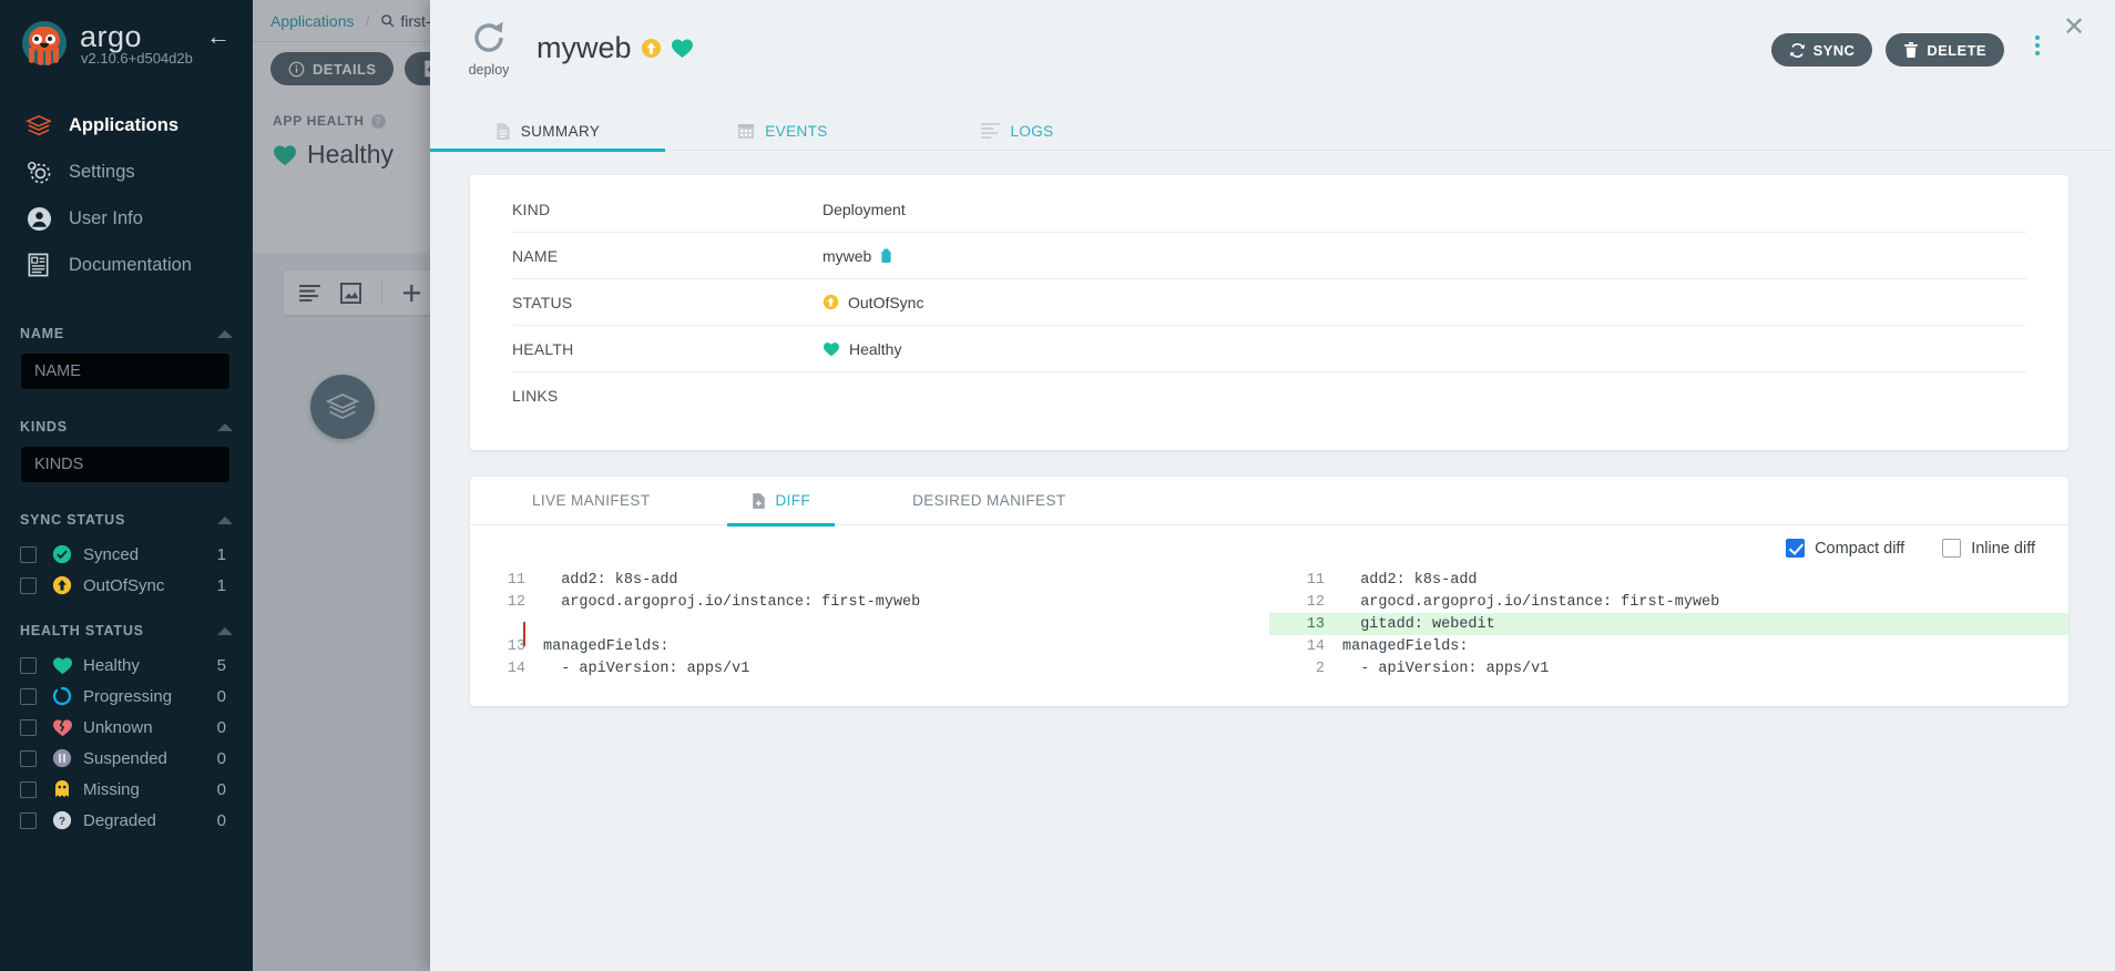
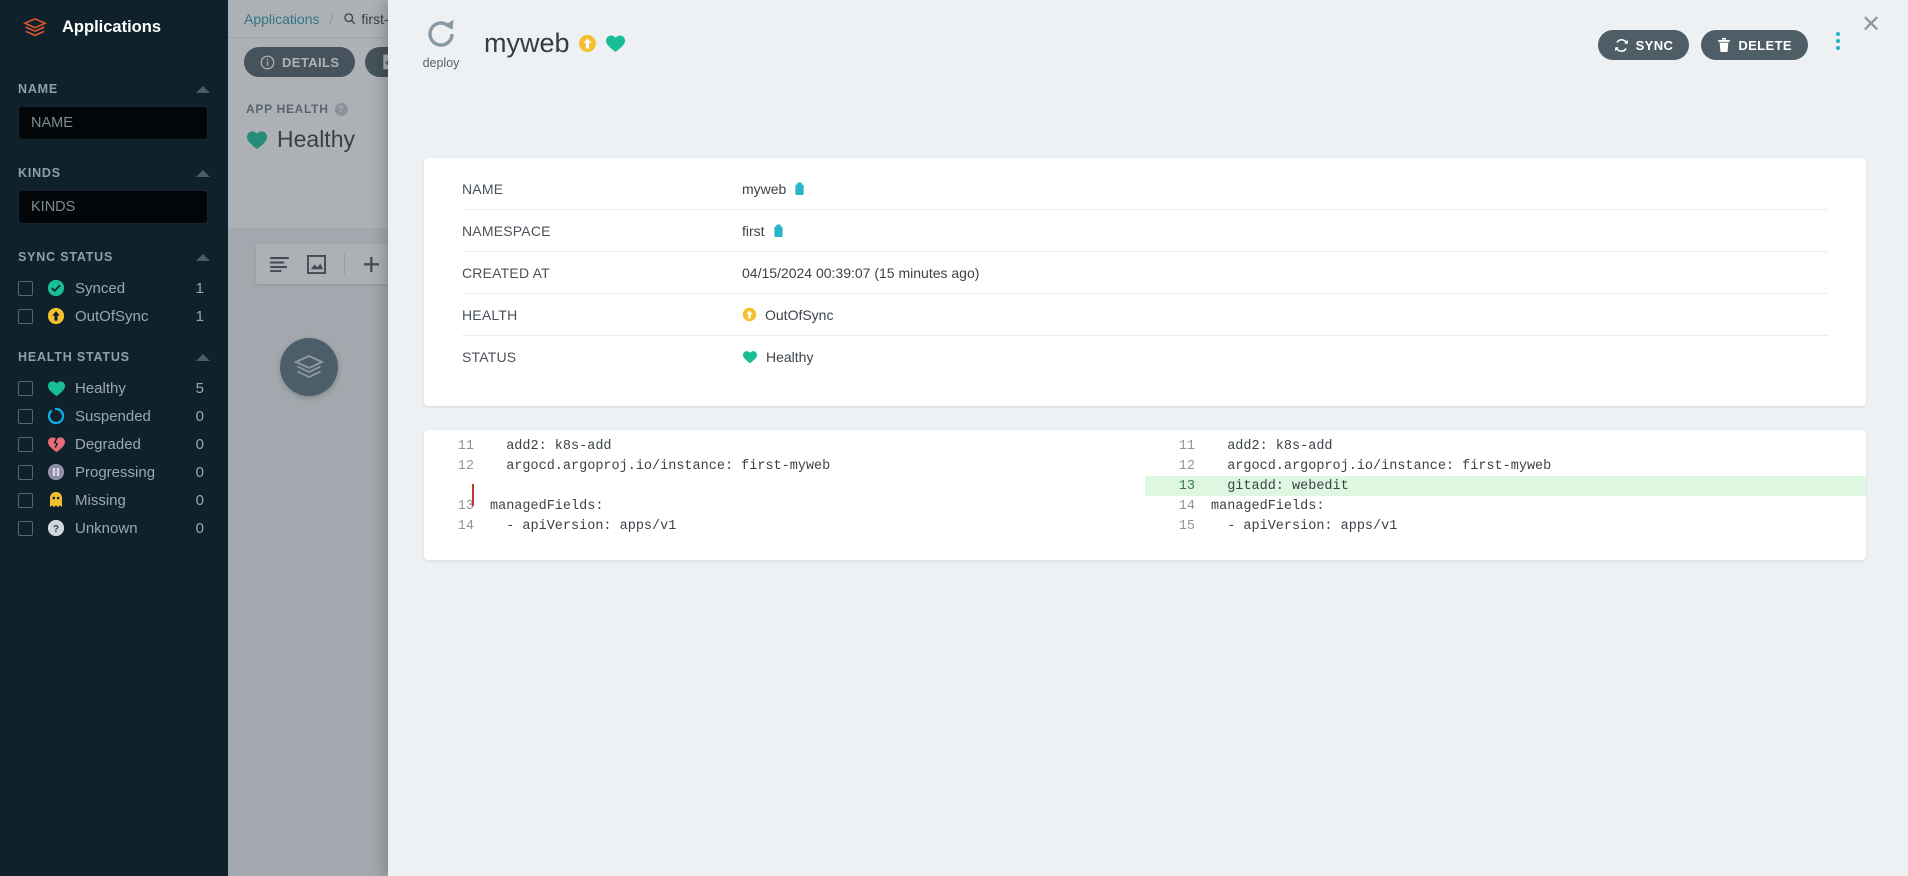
  Applications
  /
  first-
  DETAILS
  APP HEALTH
  ?
  Healthy
- argo
- v2.10.6+d504d2b
- ←
  Applications
- Settings
- User Info
- Documentation
  NAME
  NAME
  KINDS
  KINDS
  SYNC STATUS
  Synced
  1
  OutOfSync
  1
  HEALTH STATUS
  Healthy
  5
- Progressing
+ Suspended
  0
- Unknown
+ Degraded
  0
- Suspended
+ Progressing
  0
  Missing
  0
  ?
- Degraded
+ Unknown
  0
  deploy
  myweb
  SYNC
  DELETE
  ✕
- SUMMARY
- EVENTS
- LOGS
- KIND
- Deployment
  NAME
  myweb
+ NAMESPACE
+ first
+ CREATED AT
+ 04/15/2024 00:39:07 (15 minutes ago)
- STATUS
+ HEALTH
  OutOfSync
- HEALTH
+ STATUS
  Healthy
- LINKS
- LIVE MANIFEST
- DIFF
- DESIRED MANIFEST
- Compact diff
- Inline diff
  11
  add2: k8s-add
  12
  argocd.argoproj.io/instance: first-myweb
  13
  managedFields:
  14
  - apiVersion: apps/v1
  11
  add2: k8s-add
  12
  argocd.argoproj.io/instance: first-myweb
  13
  gitadd: webedit
  14
  managedFields:
- 2
+ 15
  - apiVersion: apps/v1
